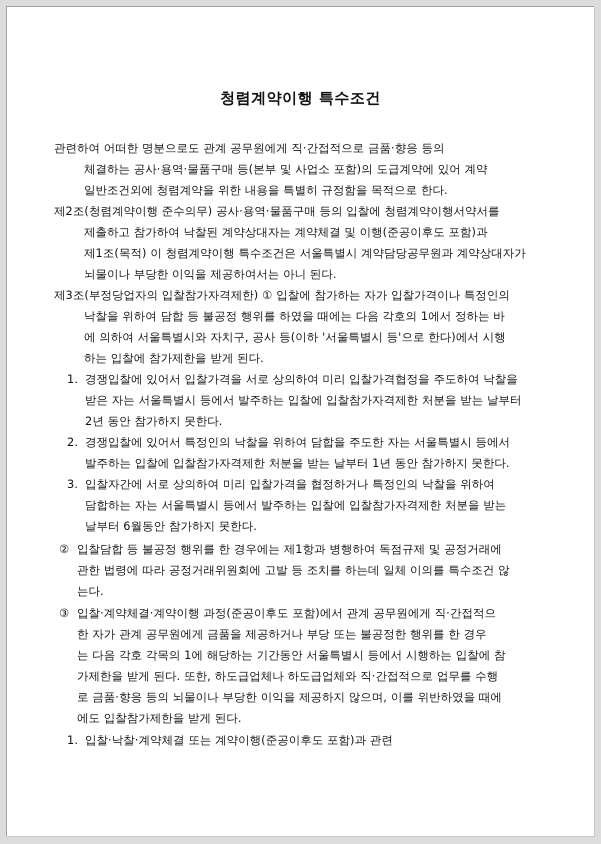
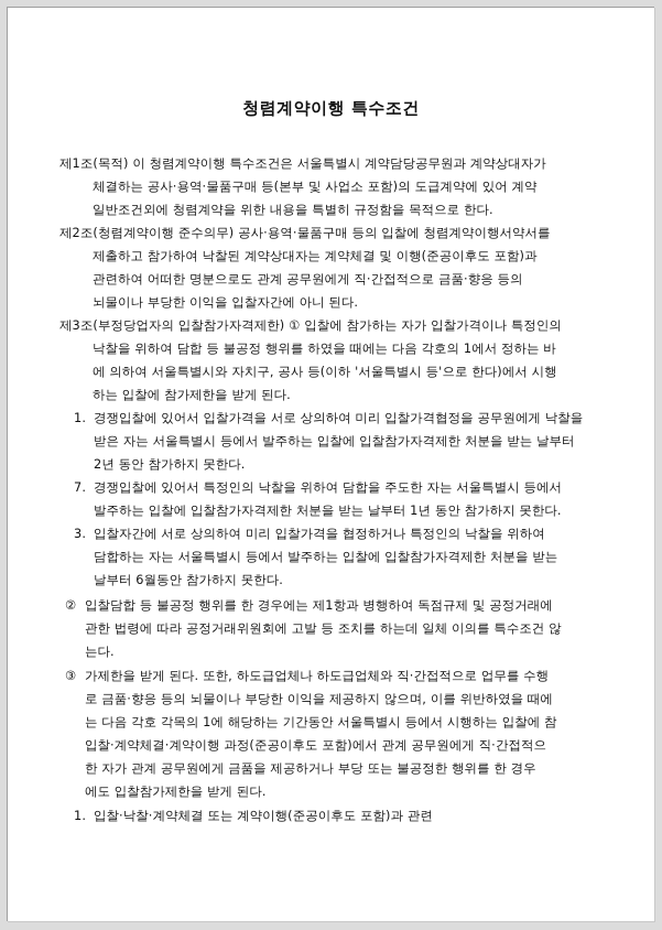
  청렴계약이행 특수조건
- 관련하여 어떠한 명분으로도 관계 공무원에게 직·간접적으로 금품·향응 등의
+ 제1조(목적) 이 청렴계약이행 특수조건은 서울특별시 계약담당공무원과 계약상대자가
  체결하는 공사·용역·물품구매 등(본부 및 사업소 포함)의 도급계약에 있어 계약
  일반조건외에 청렴계약을 위한 내용을 특별히 규정함을 목적으로 한다.
  제2조(청렴계약이행 준수의무) 공사·용역·물품구매 등의 입찰에 청렴계약이행서약서를
  제출하고 참가하여 낙찰된 계약상대자는 계약체결 및 이행(준공이후도 포함)과
- 제1조(목적) 이 청렴계약이행 특수조건은 서울특별시 계약담당공무원과 계약상대자가
+ 관련하여 어떠한 명분으로도 관계 공무원에게 직·간접적으로 금품·향응 등의
- 뇌물이나 부당한 이익을 제공하여서는 아니 된다.
+ 뇌물이나 부당한 이익을 입찰자간에 아니 된다.
  제3조(부정당업자의 입찰참가자격제한) ① 입찰에 참가하는 자가 입찰가격이나 특정인의
  낙찰을 위하여 담합 등 불공정 행위를 하였을 때에는 다음 각호의 1에서 정하는 바
  에 의하여 서울특별시와 자치구, 공사 등(이하 '서울특별시 등'으로 한다)에서 시행
  하는 입찰에 참가제한을 받게 된다.
  1.
- 경쟁입찰에 있어서 입찰가격을 서로 상의하여 미리 입찰가격협정을 주도하여 낙찰을
+ 경쟁입찰에 있어서 입찰가격을 서로 상의하여 미리 입찰가격협정을 공무원에게 낙찰을
  받은 자는 서울특별시 등에서 발주하는 입찰에 입찰참가자격제한 처분을 받는 날부터
  2년 동안 참가하지 못한다.
- 2.
+ 7.
  경쟁입찰에 있어서 특정인의 낙찰을 위하여 담합을 주도한 자는 서울특별시 등에서
  발주하는 입찰에 입찰참가자격제한 처분을 받는 날부터 1년 동안 참가하지 못한다.
  3.
  입찰자간에 서로 상의하여 미리 입찰가격을 협정하거나 특정인의 낙찰을 위하여
  담합하는 자는 서울특별시 등에서 발주하는 입찰에 입찰참가자격제한 처분을 받는
  날부터 6월동안 참가하지 못한다.
  ②
  입찰담합 등 불공정 행위를 한 경우에는 제1항과 병행하여 독점규제 및 공정거래에
  관한 법령에 따라 공정거래위원회에 고발 등 조치를 하는데 일체 이의를 특수조건 않
  는다.
  ③
- 입찰·계약체결·계약이행 과정(준공이후도 포함)에서 관계 공무원에게 직·간접적으
+ 가제한을 받게 된다. 또한, 하도급업체나 하도급업체와 직·간접적으로 업무를 수행
- 한 자가 관계 공무원에게 금품을 제공하거나 부당 또는 불공정한 행위를 한 경우
+ 로 금품·향응 등의 뇌물이나 부당한 이익을 제공하지 않으며, 이를 위반하였을 때에
  는 다음 각호 각목의 1에 해당하는 기간동안 서울특별시 등에서 시행하는 입찰에 참
- 가제한을 받게 된다. 또한, 하도급업체나 하도급업체와 직·간접적으로 업무를 수행
+ 입찰·계약체결·계약이행 과정(준공이후도 포함)에서 관계 공무원에게 직·간접적으
- 로 금품·향응 등의 뇌물이나 부당한 이익을 제공하지 않으며, 이를 위반하였을 때에
+ 한 자가 관계 공무원에게 금품을 제공하거나 부당 또는 불공정한 행위를 한 경우
  에도 입찰참가제한을 받게 된다.
  1.
  입찰·낙찰·계약체결 또는 계약이행(준공이후도 포함)과 관련
